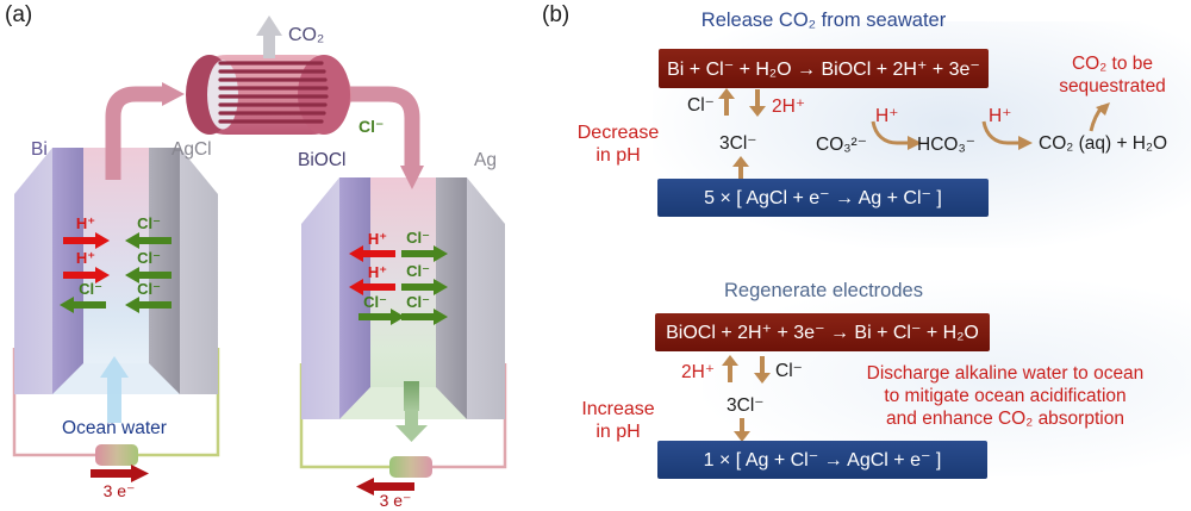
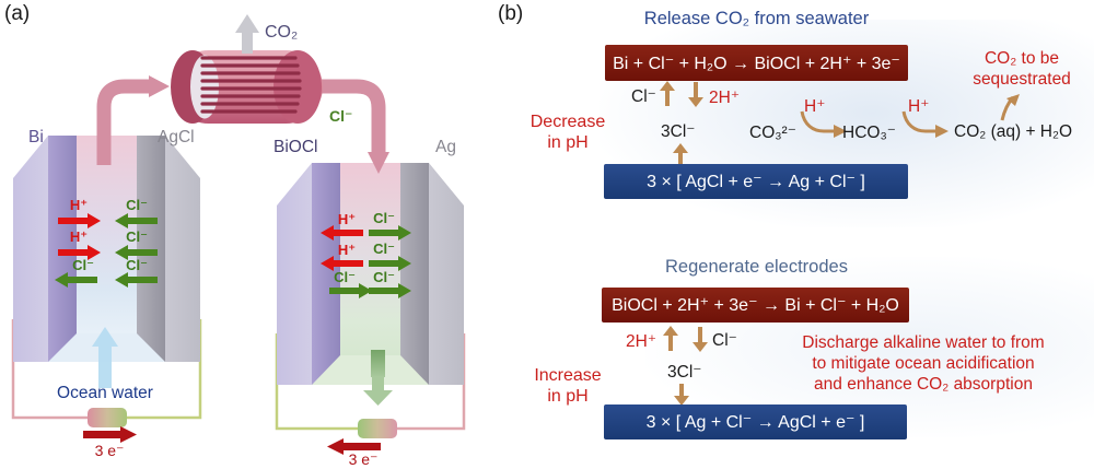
  (a)
  (b)
  CO₂
  Cl⁻
  Bi
  AgCl
  BiOCl
  Ag
  H⁺
  Cl⁻
  H⁺
  Cl⁻
  Cl⁻
  Cl⁻
  H⁺
  Cl⁻
  H⁺
  Cl⁻
  Cl⁻
  Cl⁻
  Ocean water
  3 e⁻
  3 e⁻
  Release CO₂ from seawater
  Bi + Cl⁻ + H₂O → BiOCl + 2H⁺ + 3e⁻
  Cl⁻
  2H⁺
  Decrease
  in pH
  3Cl⁻
  CO₃²⁻
  H⁺
  HCO₃⁻
  H⁺
  CO₂ (aq) + H₂O
  CO₂ to be
  sequestrated
- 5 × [ AgCl + e⁻ → Ag + Cl⁻ ]
+ 3 × [ AgCl + e⁻ → Ag + Cl⁻ ]
  Regenerate electrodes
  BiOCl + 2H⁺ + 3e⁻ → Bi + Cl⁻ + H₂O
  2H⁺
  Cl⁻
  Increase
  in pH
  3Cl⁻
- Discharge alkaline water to ocean
+ Discharge alkaline water to from
  to mitigate ocean acidification
  and enhance CO₂ absorption
- 1 × [ Ag + Cl⁻ → AgCl + e⁻ ]
+ 3 × [ Ag + Cl⁻ → AgCl + e⁻ ]
